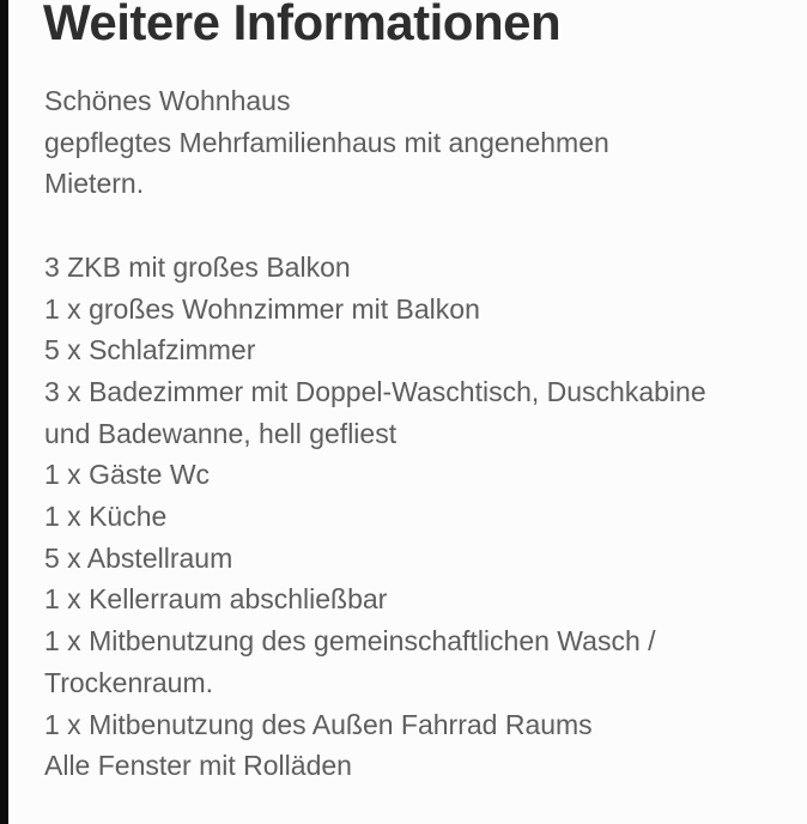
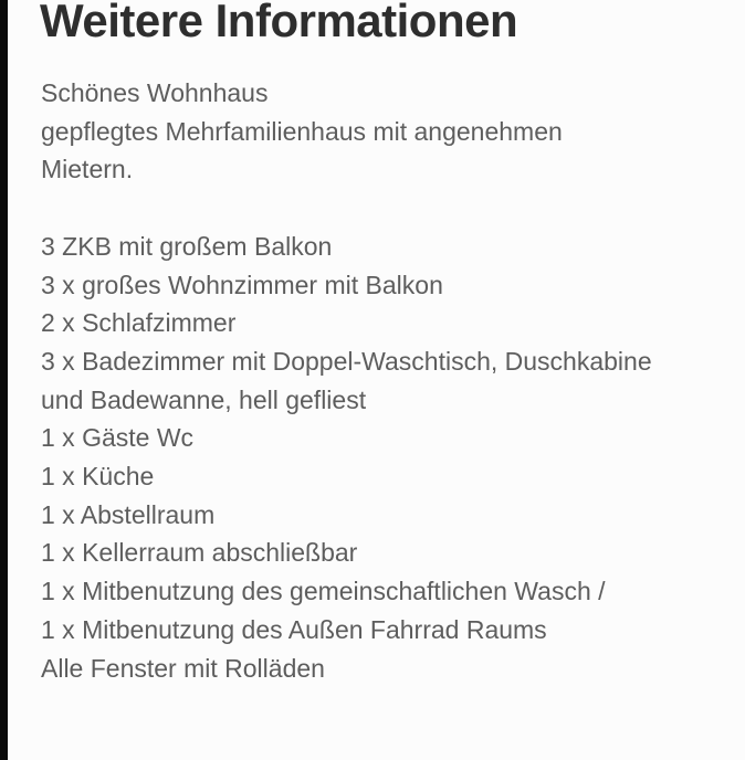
  Weitere Informationen
  Schönes Wohnhaus
  gepflegtes Mehrfamilienhaus mit angenehmen
  Mietern.
- 3 ZKB mit großes Balkon
+ 3 ZKB mit großem Balkon
- 1 x großes Wohnzimmer mit Balkon
+ 3 x großes Wohnzimmer mit Balkon
- 5 x Schlafzimmer
+ 2 x Schlafzimmer
  3 x Badezimmer mit Doppel-Waschtisch, Duschkabine
  und Badewanne, hell gefliest
  1 x Gäste Wc
  1 x Küche
- 5 x Abstellraum
+ 1 x Abstellraum
  1 x Kellerraum abschließbar
  1 x Mitbenutzung des gemeinschaftlichen Wasch /
- Trockenraum.
  1 x Mitbenutzung des Außen Fahrrad Raums
  Alle Fenster mit Rolläden
